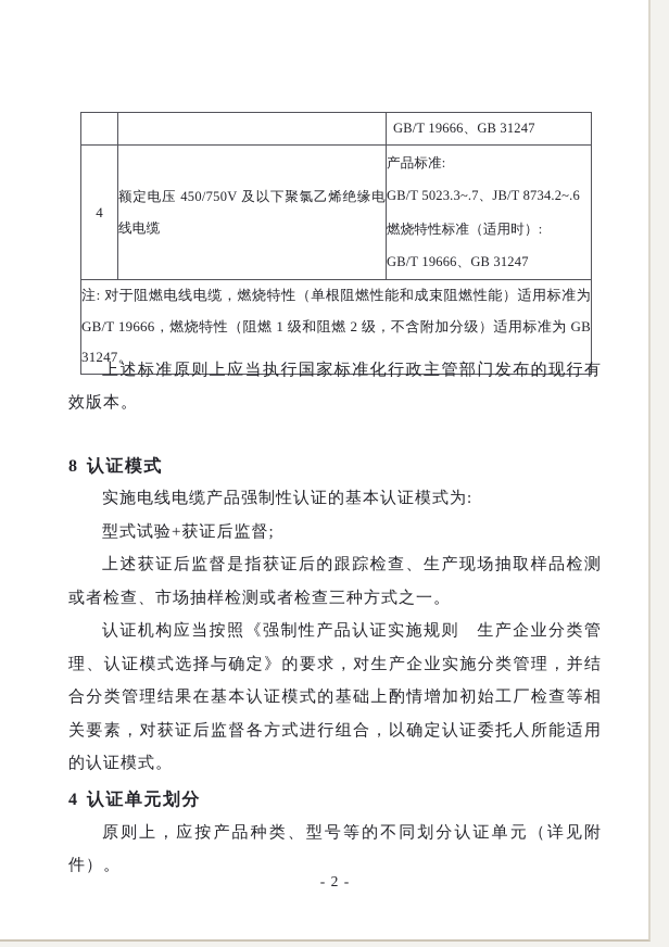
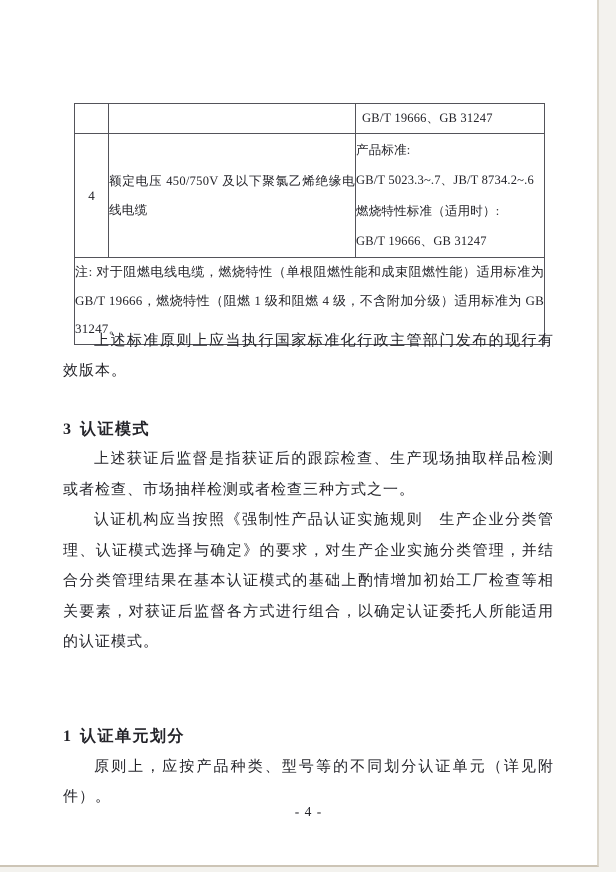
  		GB/T 19666、GB 31247
  4	额定电压 450/750V 及以下聚氯乙烯绝缘电线电缆	产品标准: GB/T 5023.3~.7、JB/T 8734.2~.6 燃烧特性标准（适用时）: GB/T 19666、GB 31247
- 注: 对于阻燃电线电缆，燃烧特性（单根阻燃性能和成束阻燃性能）适用标准为 GB/T 19666，燃烧特性（阻燃 1 级和阻燃 2 级，不含附加分级）适用标准为 GB 31247。
+ 注: 对于阻燃电线电缆，燃烧特性（单根阻燃性能和成束阻燃性能）适用标准为 GB/T 19666，燃烧特性（阻燃 1 级和阻燃 4 级，不含附加分级）适用标准为 GB 31247。
  上述标准原则上应当执行国家标准化行政主管部门发布的现行有效版本。
- 8 认证模式
+ 3 认证模式
- 实施电线电缆产品强制性认证的基本认证模式为:
- 型式试验+获证后监督;
  上述获证后监督是指获证后的跟踪检查、生产现场抽取样品检测或者检查、市场抽样检测或者检查三种方式之一。
  认证机构应当按照《强制性产品认证实施规则 生产企业分类管理、认证模式选择与确定》的要求，对生产企业实施分类管理，并结合分类管理结果在基本认证模式的基础上酌情增加初始工厂检查等相关要素，对获证后监督各方式进行组合，以确定认证委托人所能适用的认证模式。
- 4 认证单元划分
+ 1 认证单元划分
  原则上，应按产品种类、型号等的不同划分认证单元（详见附件）。
- - 2 -
+ - 4 -
